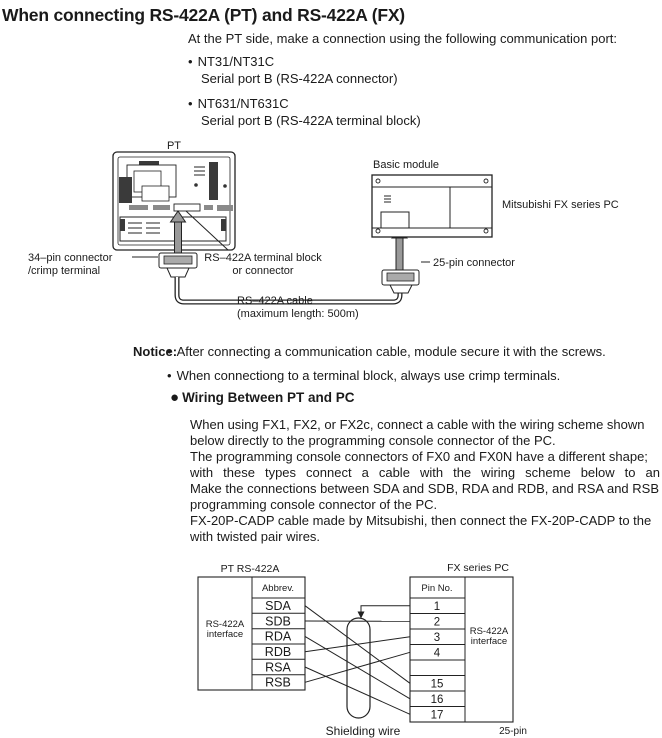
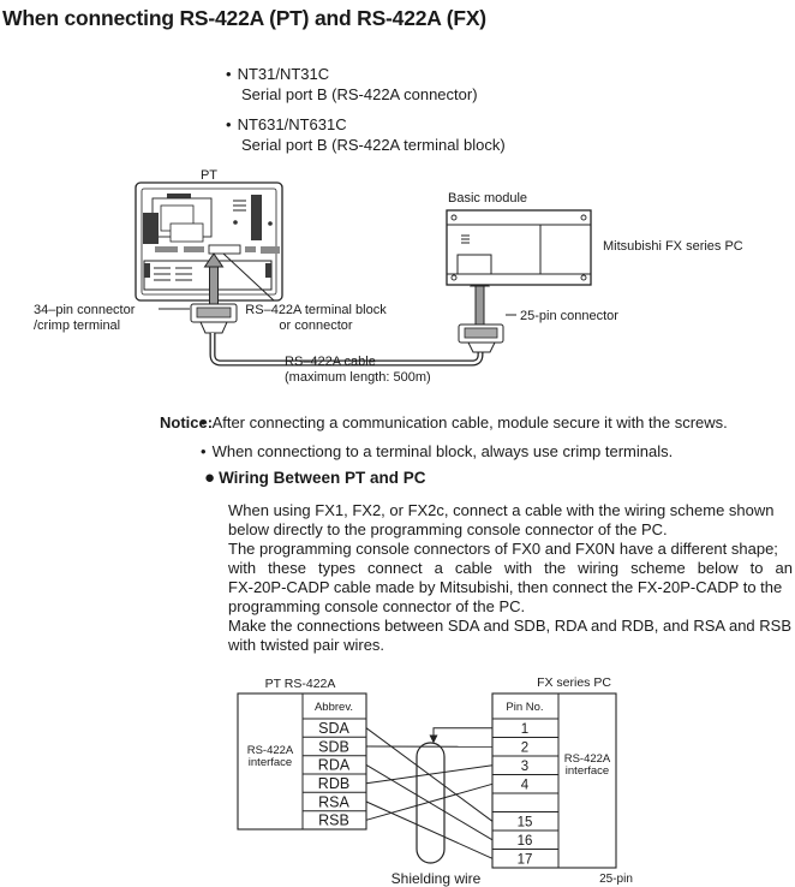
  When connecting RS-422A (PT) and RS-422A (FX)
- At the PT side, make a connection using the following communication port:
  • NT31/NT31C
  Serial port B (RS-422A connector)
  • NT631/NT631C
  Serial port B (RS-422A terminal block)
  PT
  Basic module
  Mitsubishi FX series PC
  25-pin connector
  34–pin connector
  /crimp terminal
  RS–422A terminal block
  or connector
  RS–422A cable
  (maximum length: 500m)
  Notice:
  • After connecting a communication cable, module secure it with the screws.
  • When connectiong to a terminal block, always use crimp terminals.
  ●
  Wiring Between PT and PC
  When using FX1, FX2, or FX2c, connect a cable with the wiring scheme shown
  below directly to the programming console connector of the PC.
  The programming console connectors of FX0 and FX0N have a different shape;
  with these types connect a cable with the wiring scheme below to an
- Make the connections between SDA and SDB, RDA and RDB, and RSA and RSB
+ FX-20P-CADP cable made by Mitsubishi, then connect the FX-20P-CADP to the
  programming console connector of the PC.
- FX-20P-CADP cable made by Mitsubishi, then connect the FX-20P-CADP to the
+ Make the connections between SDA and SDB, RDA and RDB, and RSA and RSB
  with twisted pair wires.
  PT RS-422A
  FX series PC
  Abbrev.
  RS-422A
  interface
  SDA
  SDB
  RDA
  RDB
  RSA
  RSB
  Pin No.
  RS-422A
  interface
  1
  2
  3
  4
  15
  16
  17
  Shielding wire
  25-pin
